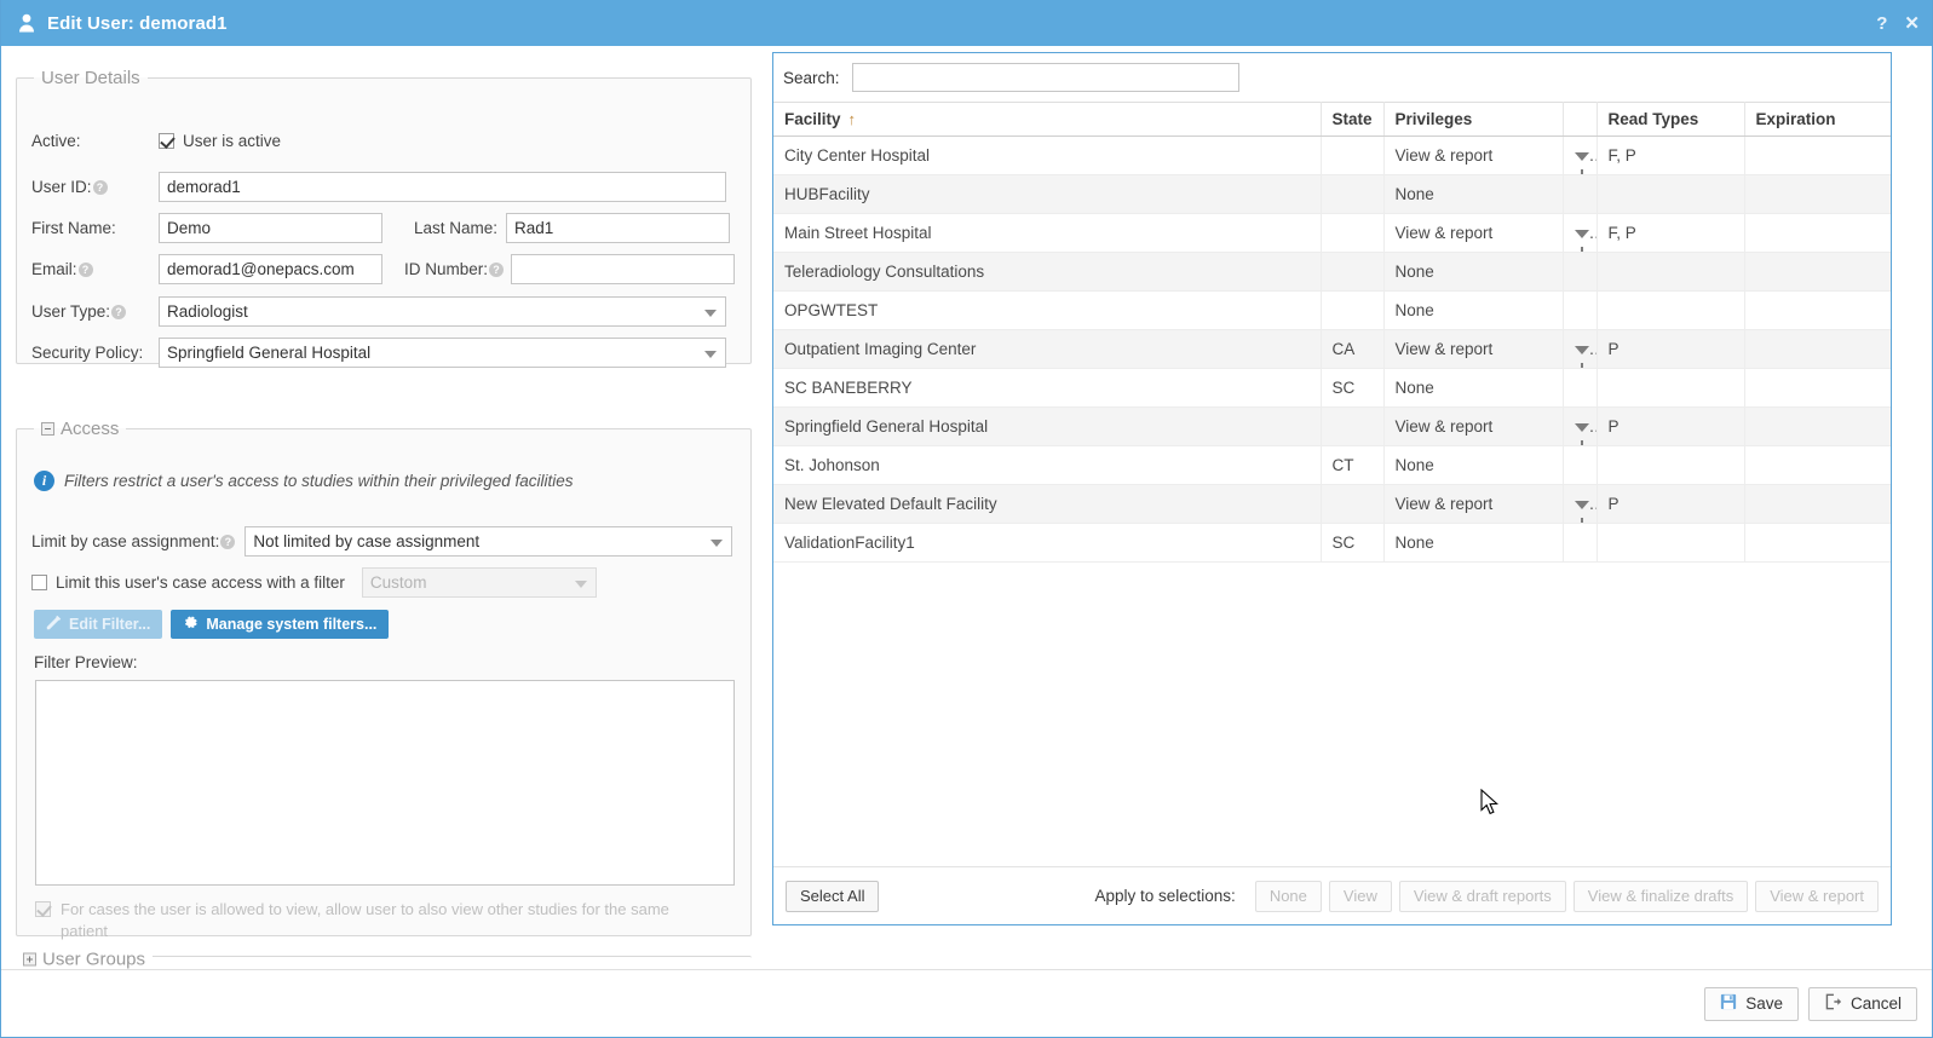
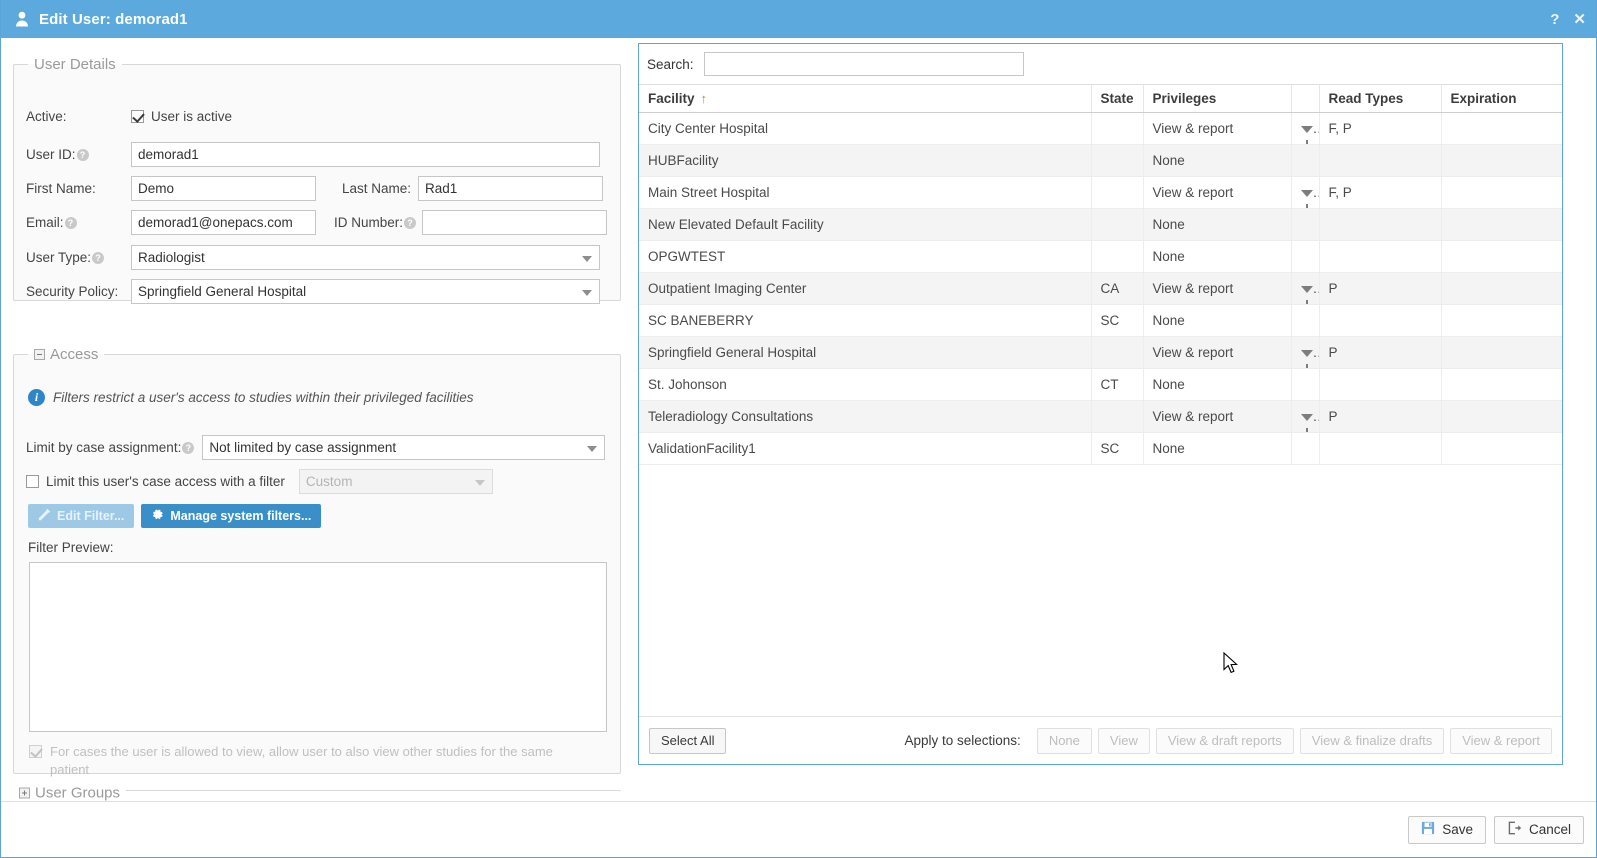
  Edit User: demorad1
  ?
  ✕
  User Details
  Active:
  User is active
  User ID: ?
  demorad1
  First Name:
  Demo
  Last Name:
  Rad1
  Email: ?
  demorad1@onepacs.com
  ID Number: ?
  User Type: ?
  Radiologist
  Security Policy:
  Springfield General Hospital
  Access
  i
  Filters restrict a user's access to studies within their privileged facilities
  Limit by case assignment: ?
  Not limited by case assignment
  Limit this user's case access with a filter
  Custom
  Edit Filter...
  Manage system filters...
  Filter Preview:
  For cases the user is allowed to view, allow user to also view other studies for the same patient
  User Groups
  Search:
  Facility ↑	State	Privileges		Read Types	Expiration
  City Center Hospital		View & report		F, P
  HUBFacility		None
  Main Street Hospital		View & report		F, P
- Teleradiology Consultations		None
+ New Elevated Default Facility		None
  OPGWTEST		None
  Outpatient Imaging Center	CA	View & report		P
  SC BANEBERRY	SC	None
  Springfield General Hospital		View & report		P
  St. Johonson	CT	None
- New Elevated Default Facility		View & report		P
+ Teleradiology Consultations		View & report		P
  ValidationFacility1	SC	None
  Select All
  Apply to selections:
  None
  View
  View & draft reports
  View & finalize drafts
  View & report
  Save
  Cancel
